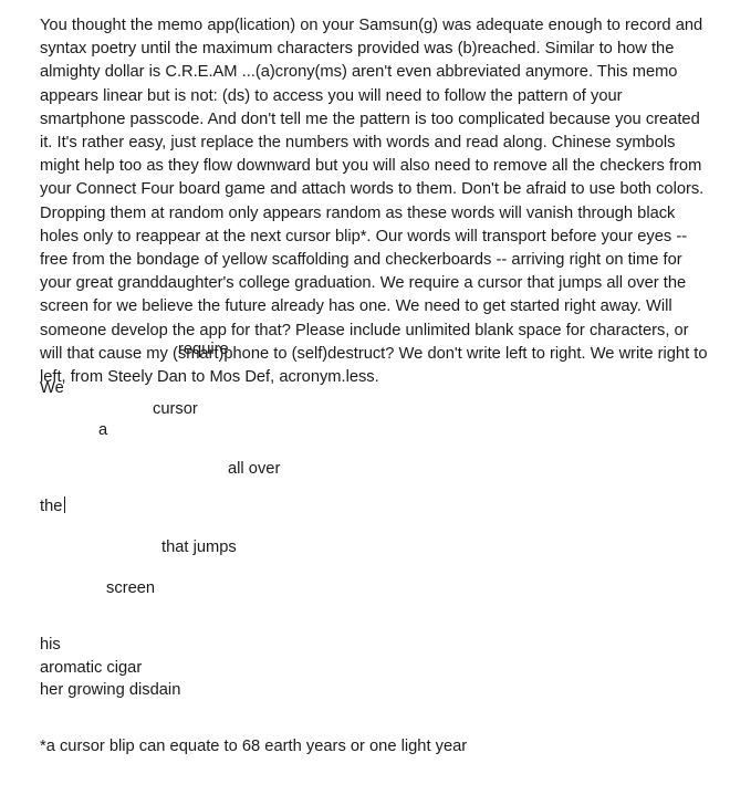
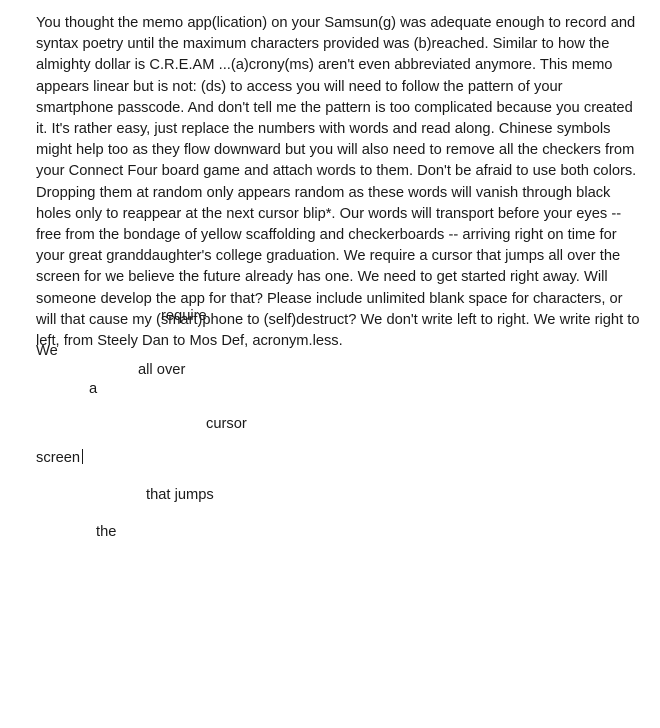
  You thought the memo app(lication) on your Samsun(g) was adequate enough to record and syntax poetry until the maximum characters provided was (b)reached. Similar to how the almighty dollar is C.R.E.AM ...(a)crony(ms) aren't even abbreviated anymore. This memo appears linear but is not: (ds) to access you will need to follow the pattern of your smartphone passcode. And don't tell me the pattern is too complicated because you created it. It's rather easy, just replace the numbers with words and read along. Chinese symbols might help too as they flow downward but you will also need to remove all the checkers from your Connect Four board game and attach words to them. Don't be afraid to use both colors. Dropping them at random only appears random as these words will vanish through black holes only to reappear at the next cursor blip*. Our words will transport before your eyes -- free from the bondage of yellow scaffolding and checkerboards -- arriving right on time for your great granddaughter's college graduation. We require a cursor that jumps all over the screen for we believe the future already has one. We need to get started right away. Will someone develop the app for that? Please include unlimited blank space for characters, or will that cause my (smart)phone to (self)destruct? We don't write left to right. We write right to left, from Steely Dan to Mos Def, acronym.less.
  require
  We
- cursor
+ all over
  a
- all over
+ cursor
- the
+ screen
  that jumps
- screen
+ the
- his
- aromatic cigar
- her growing disdain
- *a cursor blip can equate to 68 earth years or one light year
